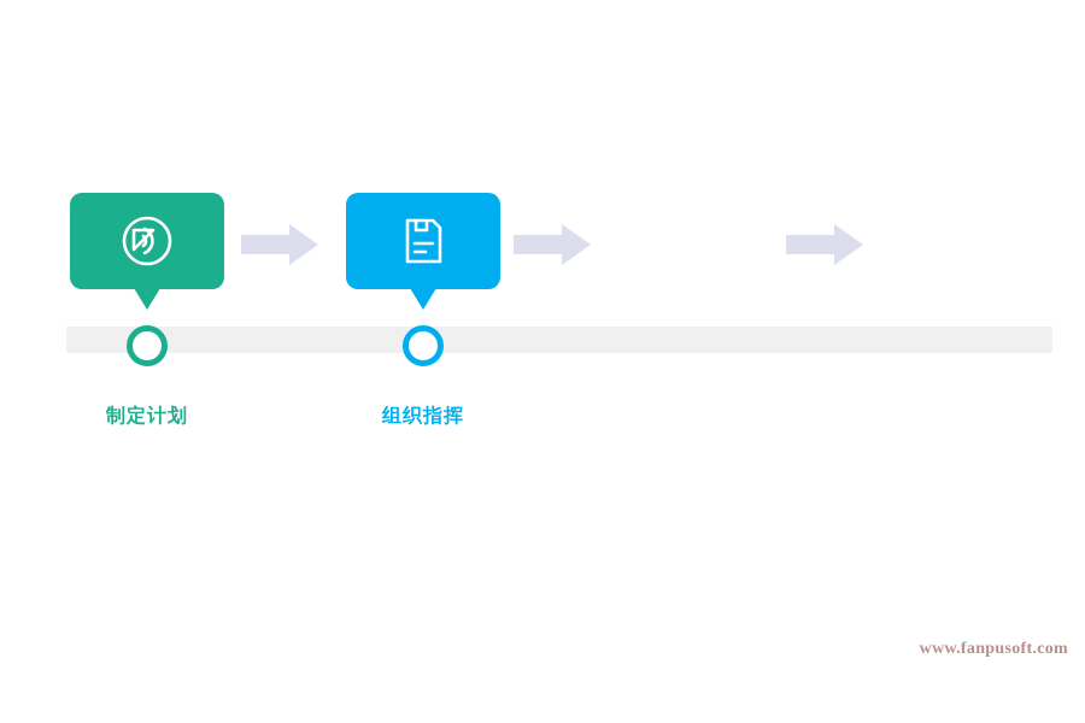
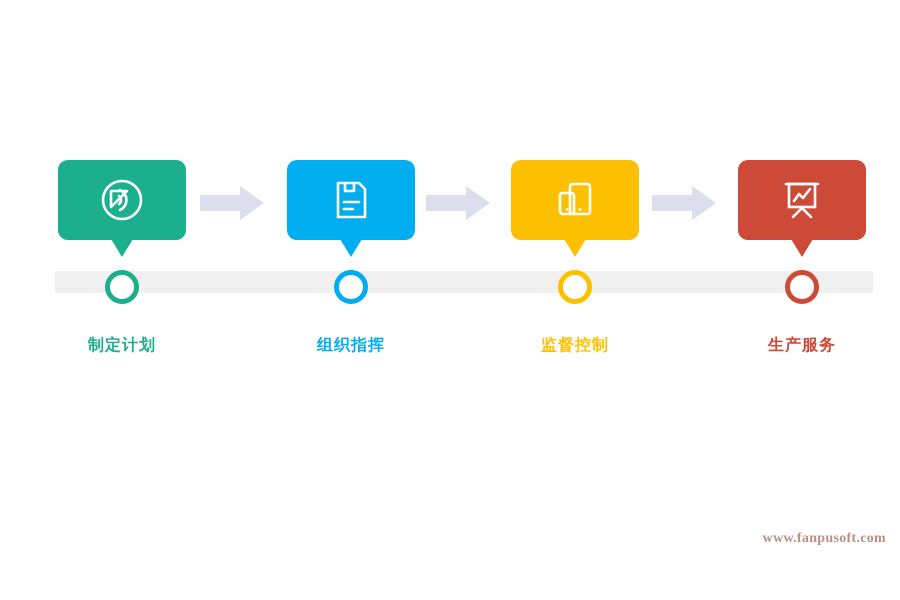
  制定计划
  组织指挥
+ 监督控制
+ 生产服务
  www.fanpusoft.com
